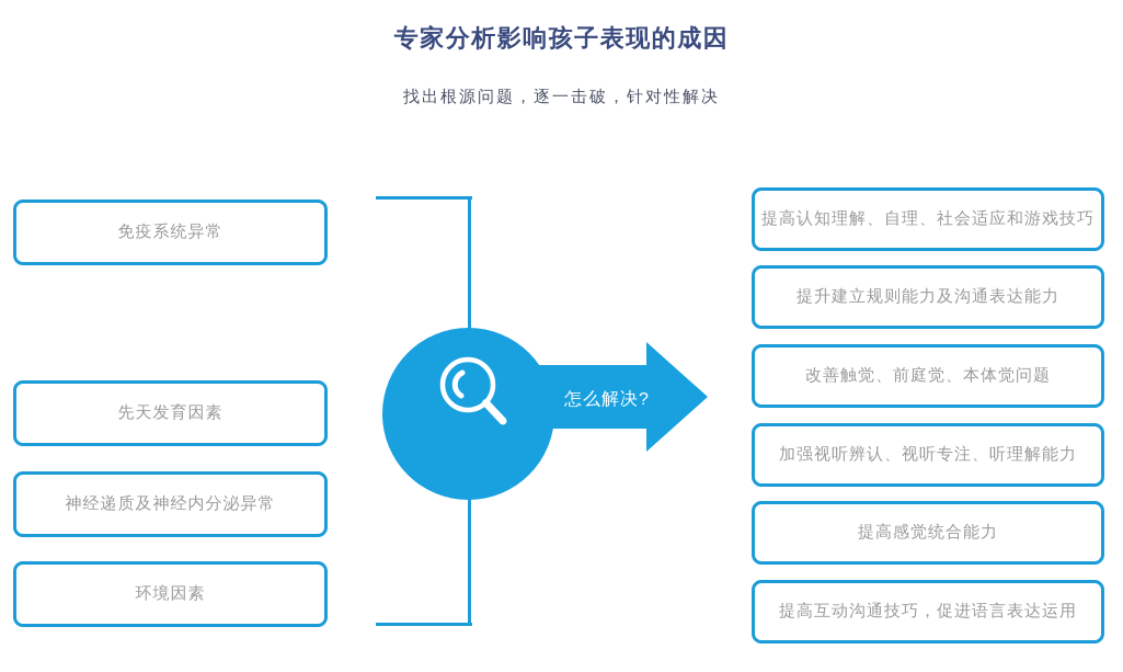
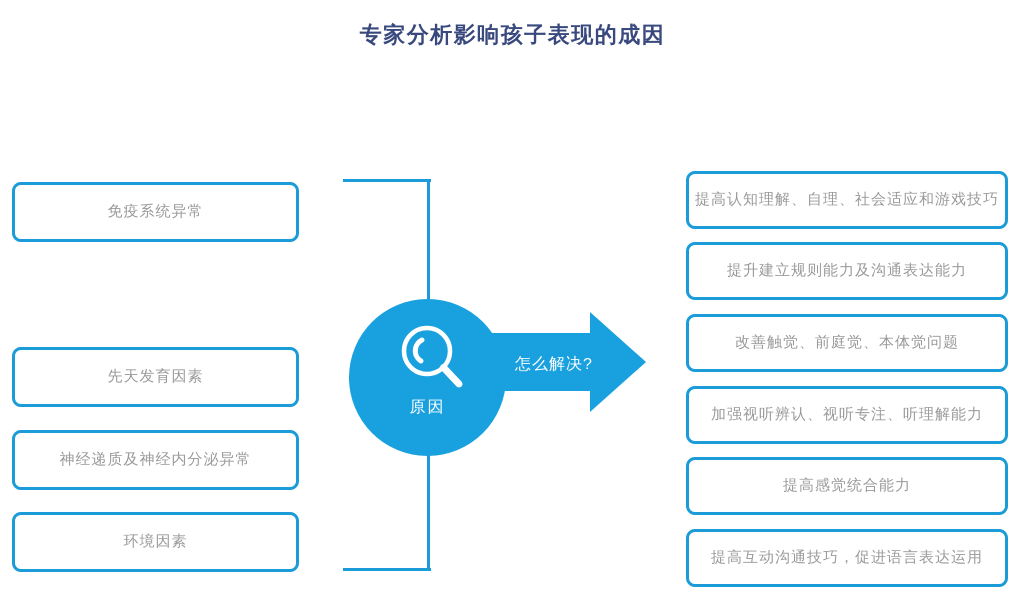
  专家分析影响孩子表现的成因
- 找出根源问题，逐一击破，针对性解决
  免疫系统异常
  先天发育因素
  神经递质及神经内分泌异常
  环境因素
+ 原因
  怎么解决?
  提高认知理解、自理、社会适应和游戏技巧
  提升建立规则能力及沟通表达能力
  改善触觉、前庭觉、本体觉问题
  加强视听辨认、视听专注、听理解能力
  提高感觉统合能力
  提高互动沟通技巧，促进语言表达运用
